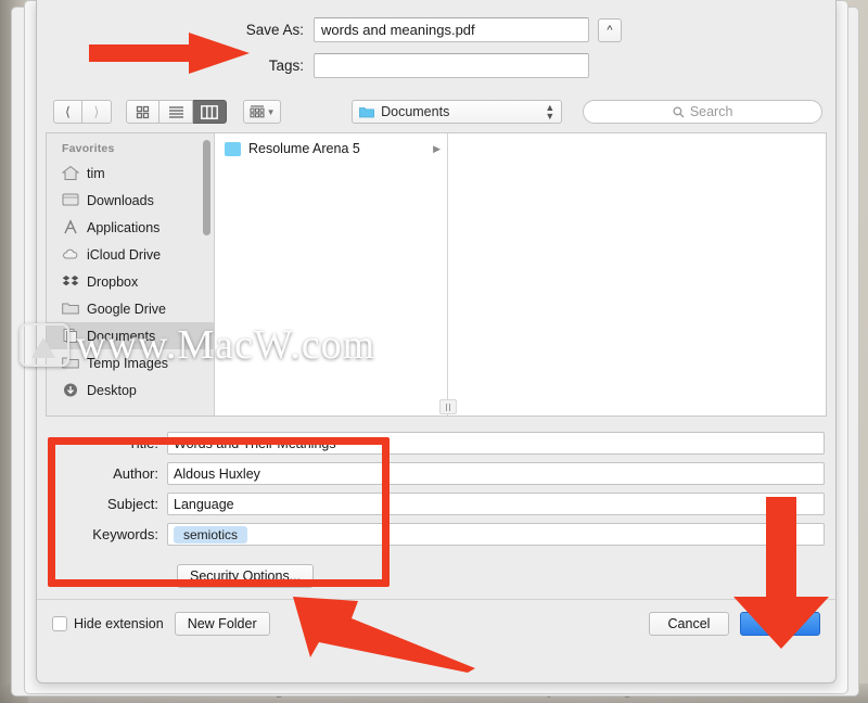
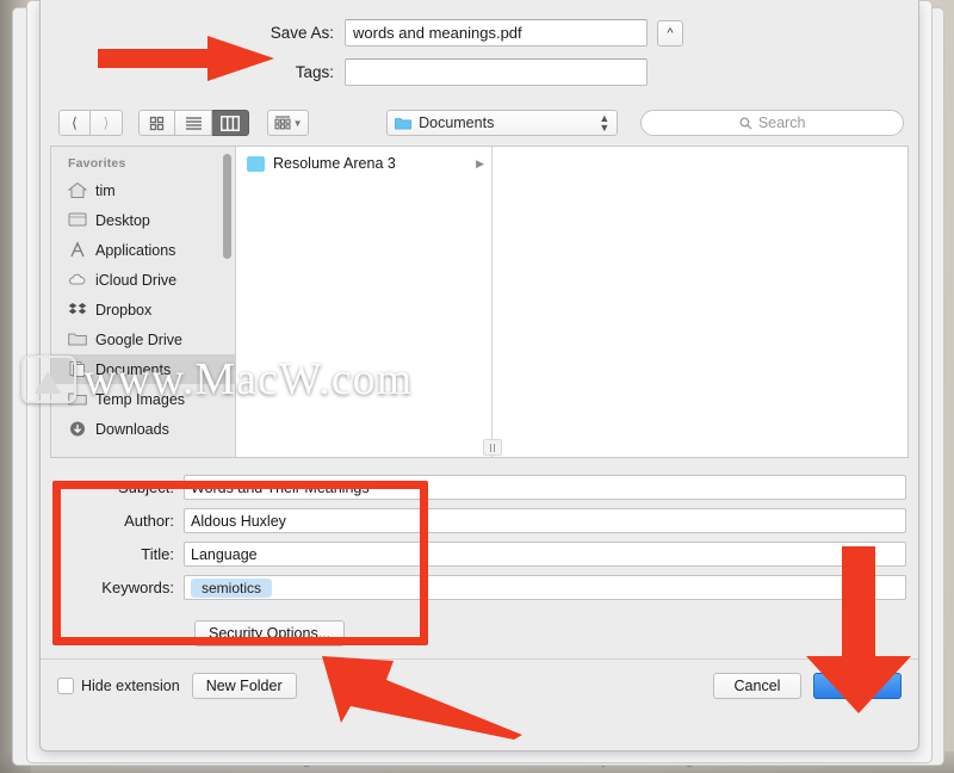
  Save As:
  words and meanings.pdf
  ^
  Tags:
  ⟨
  ⟩
  ▼
  Documents
  ▲
  ▼
  Search
  Favorites
  tim
- Downloads
+ Desktop
  Applications
  iCloud Drive
  Dropbox
  Google Drive
  Documents
  Temp Images
- Desktop
+ Downloads
- Resolume Arena 5
+ Resolume Arena 3
  ▶
- Title:
+ Subject:
  Words and Their Meanings
  Author:
  Aldous Huxley
- Subject:
+ Title:
  Language
  Keywords:
  semiotics
  Security Options...
  Hide extension
  New Folder
  Cancel
  www.MacW.com
